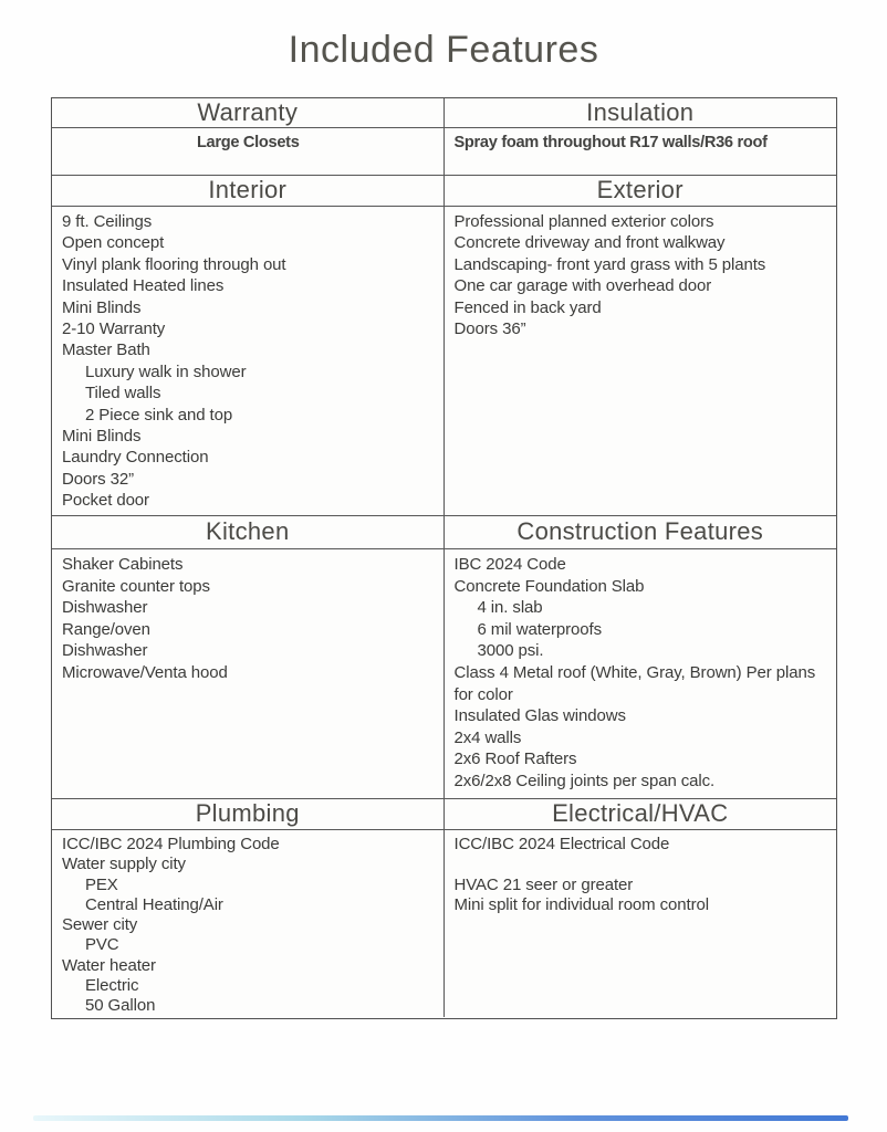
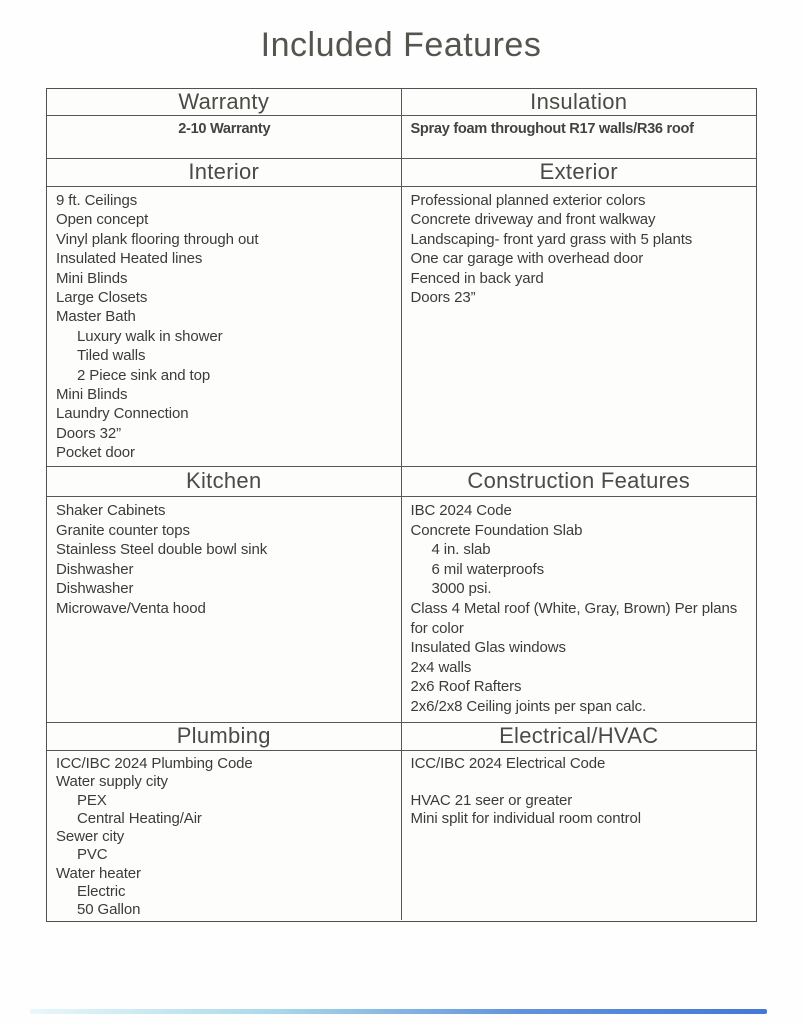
  Included Features
  Warranty
  Insulation
- Large Closets
+ 2-10 Warranty
  Spray foam throughout R17 walls/R36 roof
  Interior
  Exterior
  9 ft. Ceilings
  Open concept
  Vinyl plank flooring through out
  Insulated Heated lines
  Mini Blinds
- 2-10 Warranty
+ Large Closets
  Master Bath
  Luxury walk in shower
  Tiled walls
  2 Piece sink and top
  Mini Blinds
  Laundry Connection
  Doors 32”
  Pocket door
  Professional planned exterior colors
  Concrete driveway and front walkway
  Landscaping- front yard grass with 5 plants
  One car garage with overhead door
  Fenced in back yard
- Doors 36”
+ Doors 23”
  Kitchen
  Construction Features
  Shaker Cabinets
  Granite counter tops
+ Stainless Steel double bowl sink
  Dishwasher
- Range/oven
  Dishwasher
  Microwave/Venta hood
  IBC 2024 Code
  Concrete Foundation Slab
  4 in. slab
  6 mil waterproofs
  3000 psi.
  Class 4 Metal roof (White, Gray, Brown) Per plans for color
  Insulated Glas windows
  2x4 walls
  2x6 Roof Rafters
  2x6/2x8 Ceiling joints per span calc.
  Plumbing
  Electrical/HVAC
  ICC/IBC 2024 Plumbing Code
  Water supply city
  PEX
  Central Heating/Air
  Sewer city
  PVC
  Water heater
  Electric
  50 Gallon
  ICC/IBC 2024 Electrical Code
  HVAC 21 seer or greater
  Mini split for individual room control
